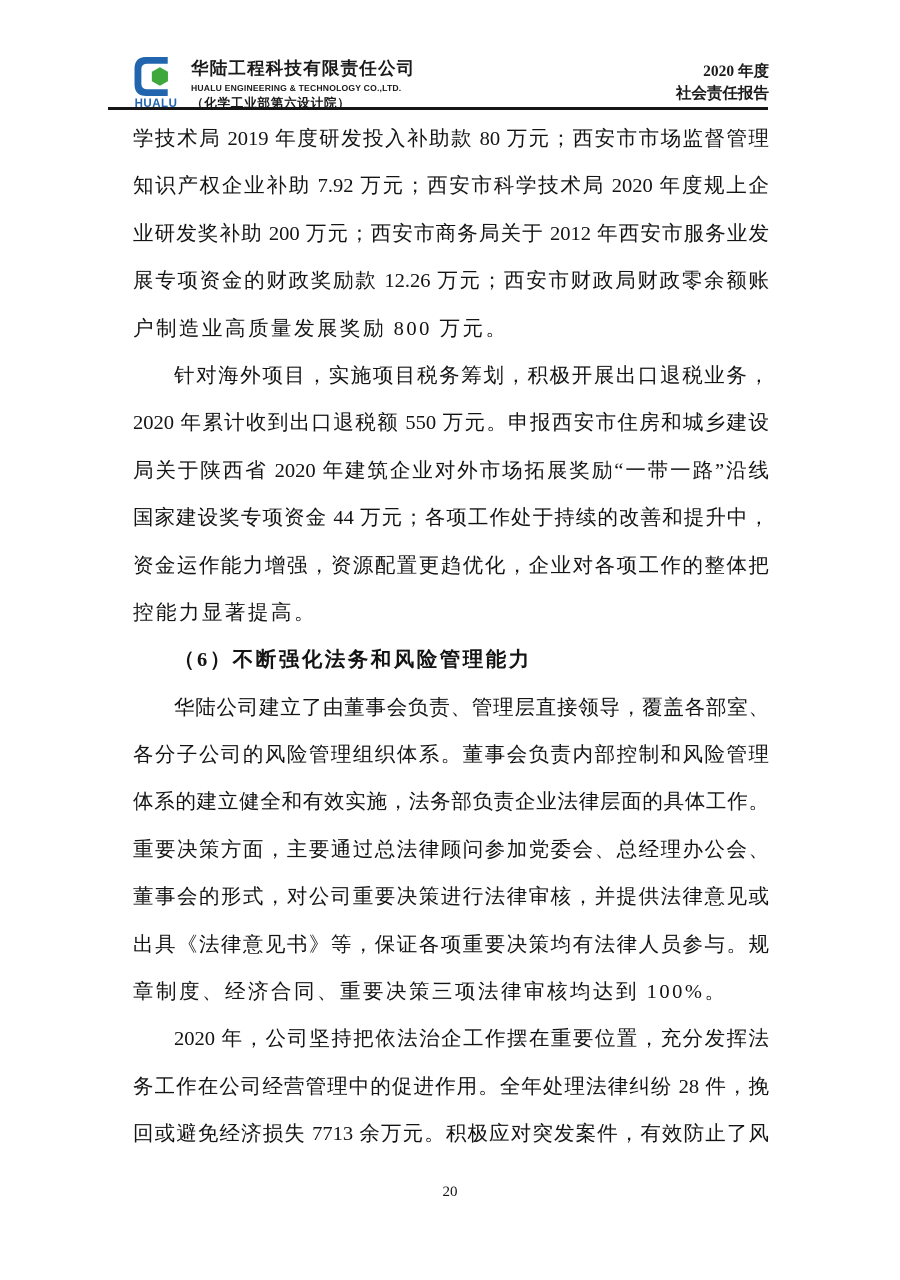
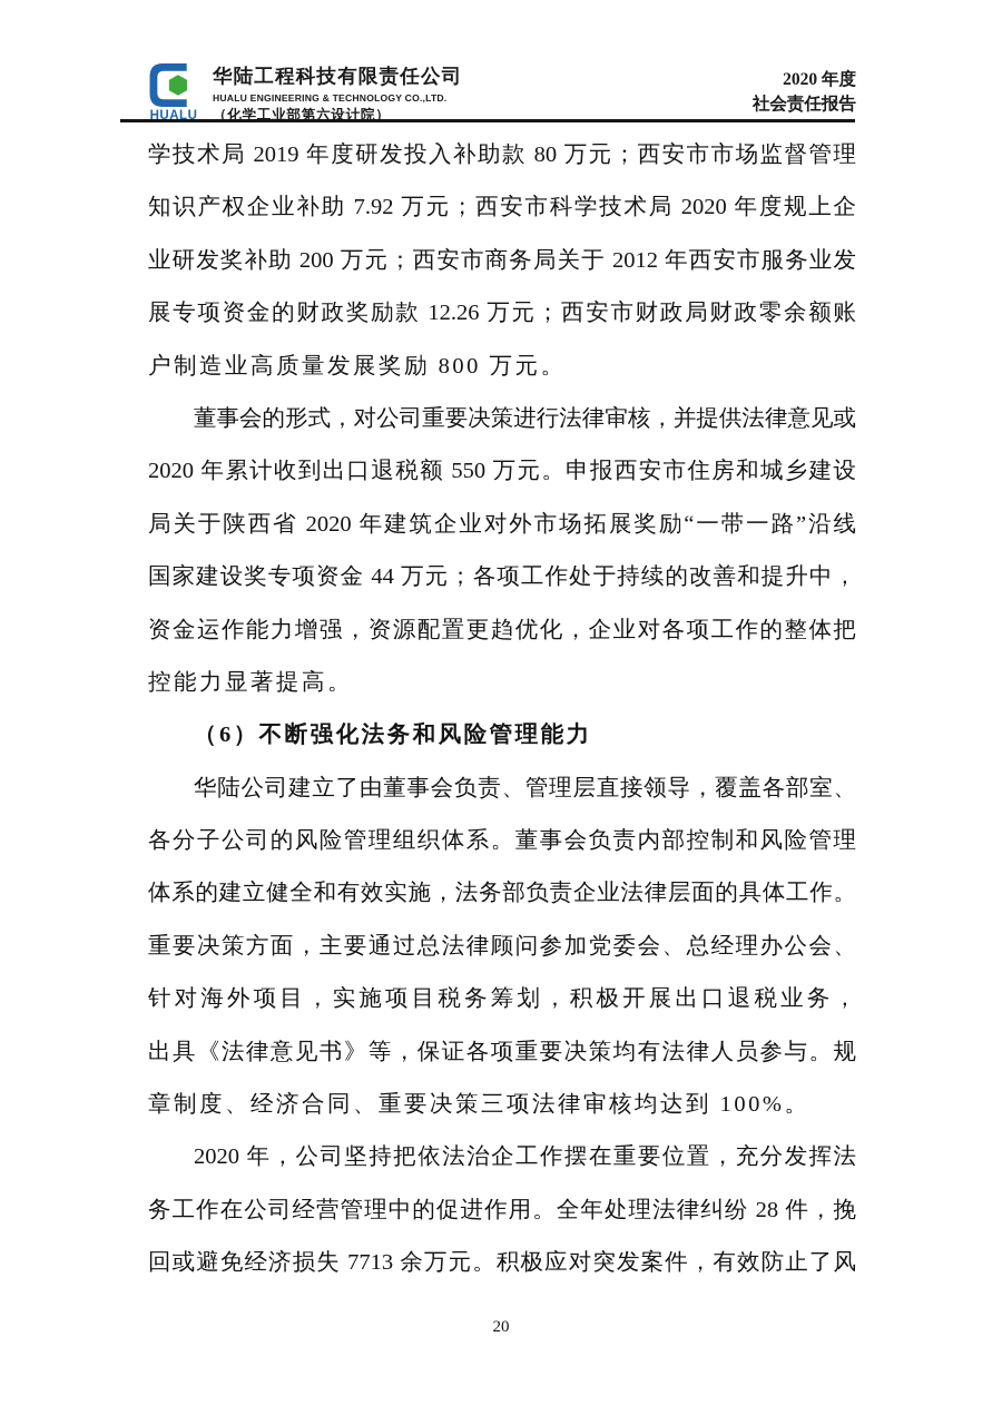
  HUALU
  华陆工程科技有限责任公司
  HUALU ENGINEERING & TECHNOLOGY CO.,LTD.
  （化学工业部第六设计院）
  2020 年度
  社会责任报告
  学技术局 2019 年度研发投入补助款 80 万元；西安市市场监督管理
  知识产权企业补助 7.92 万元；西安市科学技术局 2020 年度规上企
  业研发奖补助 200 万元；西安市商务局关于 2012 年西安市服务业发
  展专项资金的财政奖励款 12.26 万元；西安市财政局财政零余额账
  户制造业高质量发展奖励 800 万元。
- 针对海外项目，实施项目税务筹划，积极开展出口退税业务，
+ 董事会的形式，对公司重要决策进行法律审核，并提供法律意见或
  2020 年累计收到出口退税额 550 万元。申报西安市住房和城乡建设
  局关于陕西省 2020 年建筑企业对外市场拓展奖励“一带一路”沿线
  国家建设奖专项资金 44 万元；各项工作处于持续的改善和提升中，
  资金运作能力增强，资源配置更趋优化，企业对各项工作的整体把
  控能力显著提高。
  （6）不断强化法务和风险管理能力
  华陆公司建立了由董事会负责、管理层直接领导，覆盖各部室、
  各分子公司的风险管理组织体系。董事会负责内部控制和风险管理
  体系的建立健全和有效实施，法务部负责企业法律层面的具体工作。
  重要决策方面，主要通过总法律顾问参加党委会、总经理办公会、
- 董事会的形式，对公司重要决策进行法律审核，并提供法律意见或
+ 针对海外项目，实施项目税务筹划，积极开展出口退税业务，
  出具《法律意见书》等，保证各项重要决策均有法律人员参与。规
  章制度、经济合同、重要决策三项法律审核均达到 100%。
  2020 年，公司坚持把依法治企工作摆在重要位置，充分发挥法
  务工作在公司经营管理中的促进作用。全年处理法律纠纷 28 件，挽
  回或避免经济损失 7713 余万元。积极应对突发案件，有效防止了风
  20
